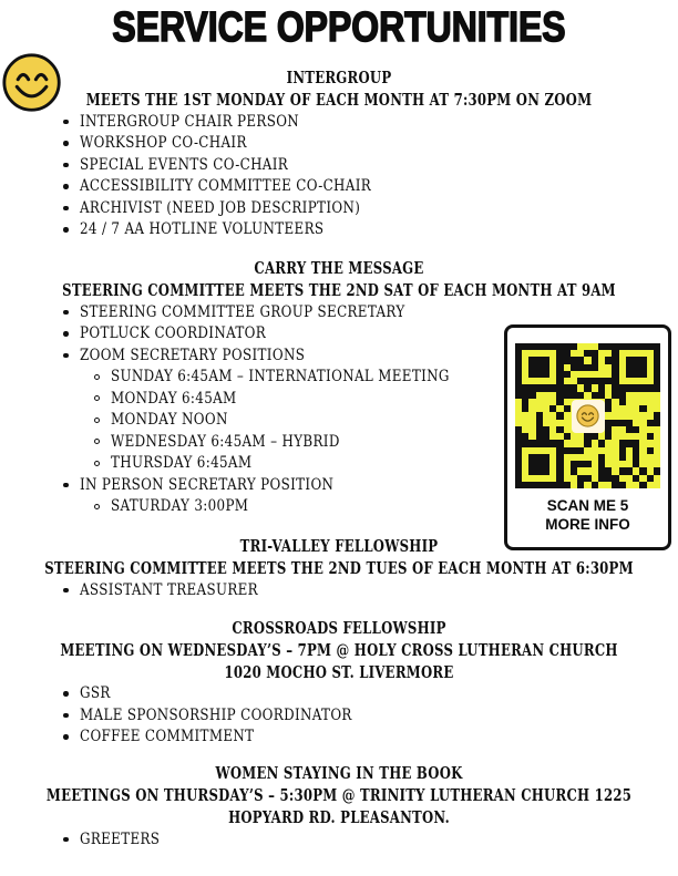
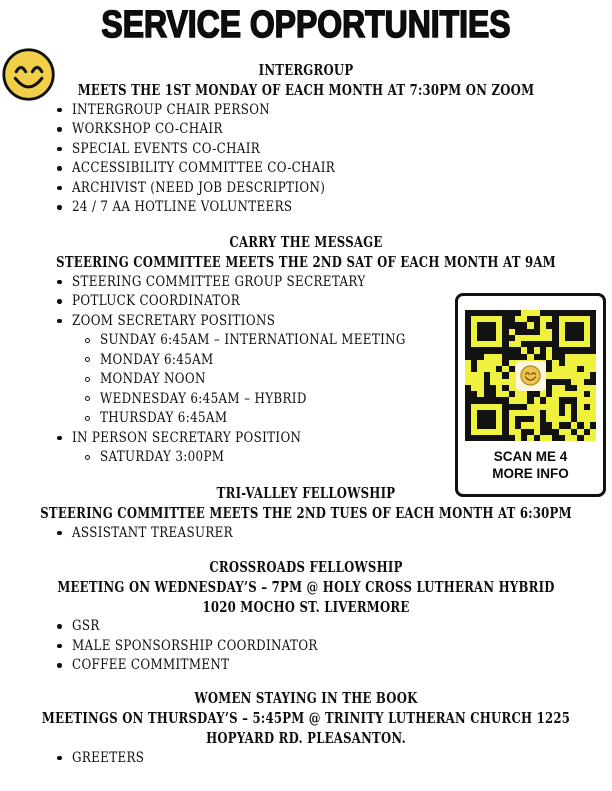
  SERVICE OPPORTUNITIES
- SCAN ME 5 MORE INFO
+ SCAN ME 4 MORE INFO
  INTERGROUP
  MEETS THE 1ST MONDAY OF EACH MONTH AT 7:30PM ON ZOOM
  INTERGROUP CHAIR PERSON
  WORKSHOP CO-CHAIR
  SPECIAL EVENTS CO-CHAIR
  ACCESSIBILITY COMMITTEE CO-CHAIR
  ARCHIVIST (NEED JOB DESCRIPTION)
  24 / 7 AA HOTLINE VOLUNTEERS
  CARRY THE MESSAGE
  STEERING COMMITTEE MEETS THE 2ND SAT OF EACH MONTH AT 9AM
  STEERING COMMITTEE GROUP SECRETARY
  POTLUCK COORDINATOR
  ZOOM SECRETARY POSITIONS
  SUNDAY 6:45AM – INTERNATIONAL MEETING
  MONDAY 6:45AM
  MONDAY NOON
  WEDNESDAY 6:45AM – HYBRID
  THURSDAY 6:45AM
  IN PERSON SECRETARY POSITION
  SATURDAY 3:00PM
  TRI-VALLEY FELLOWSHIP
  STEERING COMMITTEE MEETS THE 2ND TUES OF EACH MONTH AT 6:30PM
  ASSISTANT TREASURER
  CROSSROADS FELLOWSHIP
- MEETING ON WEDNESDAY’S – 7PM @ HOLY CROSS LUTHERAN CHURCH
+ MEETING ON WEDNESDAY’S – 7PM @ HOLY CROSS LUTHERAN HYBRID
  1020 MOCHO ST. LIVERMORE
  GSR
  MALE SPONSORSHIP COORDINATOR
  COFFEE COMMITMENT
  WOMEN STAYING IN THE BOOK
- MEETINGS ON THURSDAY’S – 5:30PM @ TRINITY LUTHERAN CHURCH 1225
+ MEETINGS ON THURSDAY’S – 5:45PM @ TRINITY LUTHERAN CHURCH 1225
  HOPYARD RD. PLEASANTON.
  GREETERS
